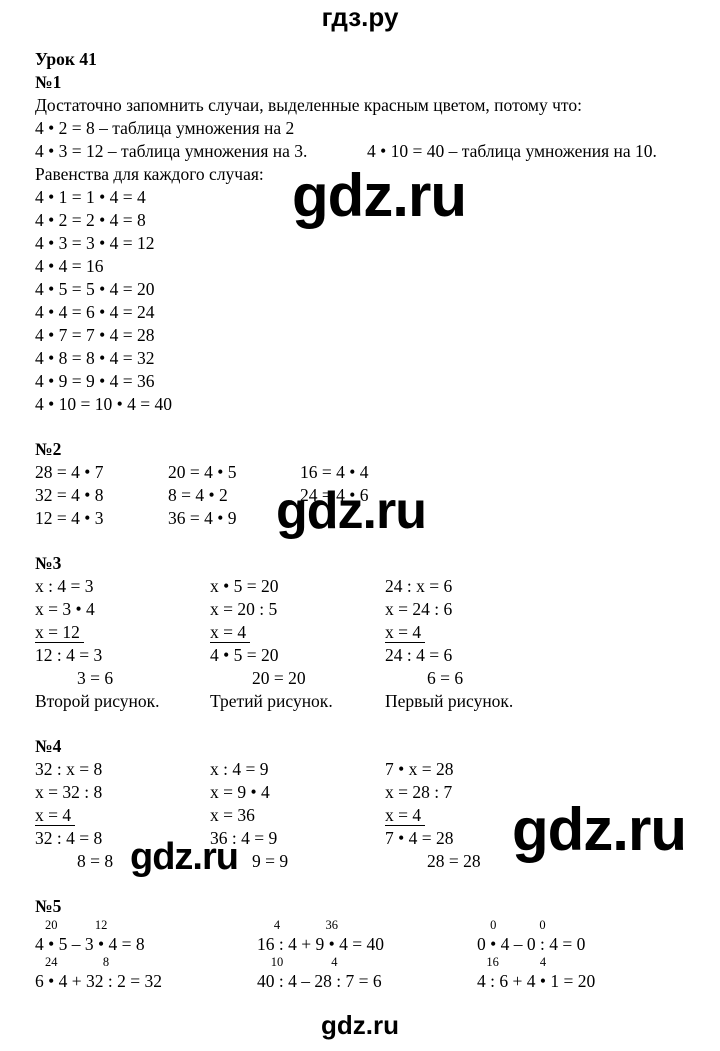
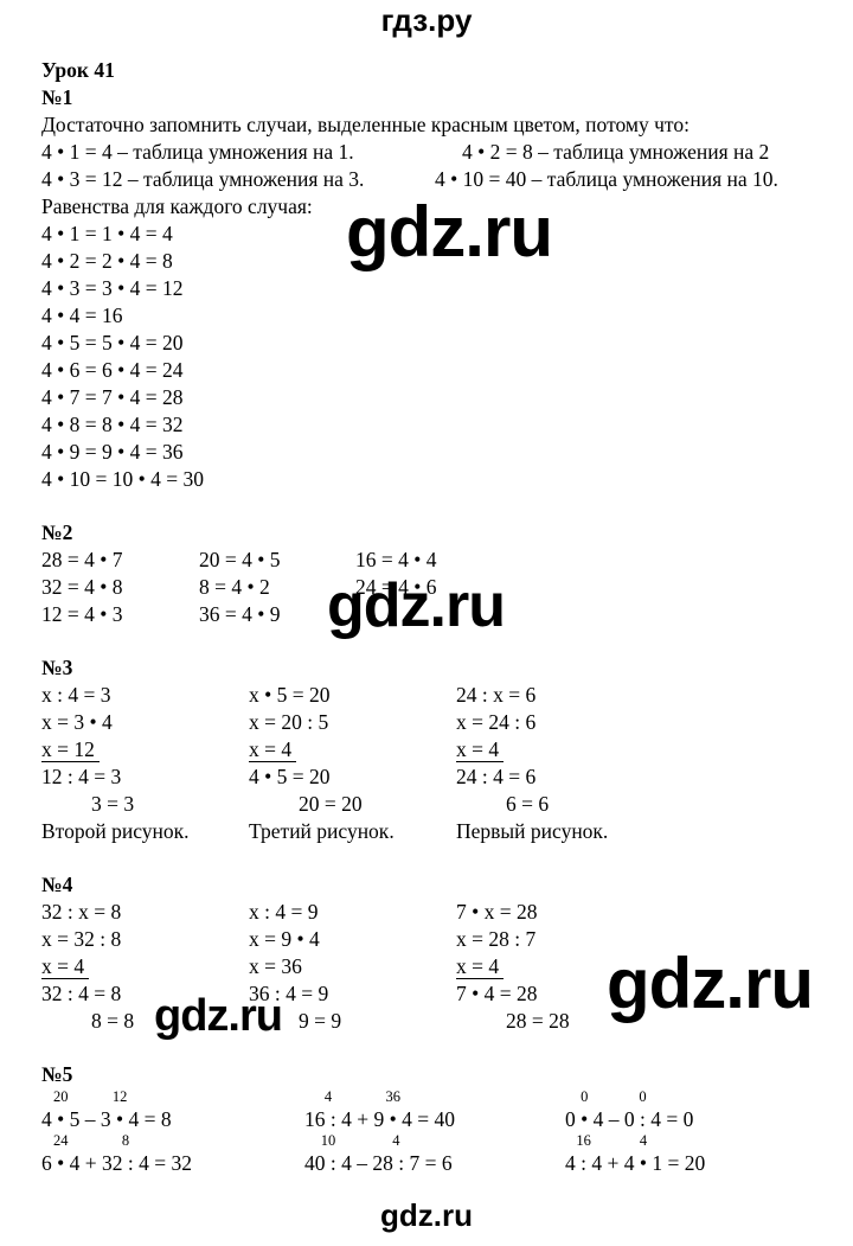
  гдз.ру
  Урок 41
  №1
  Достаточно запомнить случаи, выделенные красным цветом, потому что:
+ 4 • 1 = 4 – таблица умножения на 1.
  4 • 2 = 8 – таблица умножения на 2
  4 • 3 = 12 – таблица умножения на 3.
  4 • 10 = 40 – таблица умножения на 10.
  Равенства для каждого случая:
  4 • 1 = 1 • 4 = 4
  4 • 2 = 2 • 4 = 8
  4 • 3 = 3 • 4 = 12
  4 • 4 = 16
  4 • 5 = 5 • 4 = 20
- 4 • 4 = 6 • 4 = 24
+ 4 • 6 = 6 • 4 = 24
  4 • 7 = 7 • 4 = 28
  4 • 8 = 8 • 4 = 32
  4 • 9 = 9 • 4 = 36
- 4 • 10 = 10 • 4 = 40
+ 4 • 10 = 10 • 4 = 30
  №2
  28 = 4 • 7
  20 = 4 • 5
  16 = 4 • 4
  32 = 4 • 8
  8 = 4 • 2
  24 = 4 • 6
  12 = 4 • 3
  36 = 4 • 9
  №3
  x : 4 = 3
  x = 3 • 4
  x = 12
  12 : 4 = 3
- 3 = 6
+ 3 = 3
  Второй рисунок.
  x • 5 = 20
  x = 20 : 5
  x = 4
  4 • 5 = 20
  20 = 20
  Третий рисунок.
  24 : x = 6
  x = 24 : 6
  x = 4
  24 : 4 = 6
  6 = 6
  Первый рисунок.
  №4
  32 : x = 8
  x = 32 : 8
  x = 4
  32 : 4 = 8
  8 = 8
  x : 4 = 9
  x = 9 • 4
  x = 36
  36 : 4 = 9
  9 = 9
  7 • x = 28
  x = 28 : 7
  x = 4
  7 • 4 = 28
  28 = 28
  №5
  4 • 5
  20
  – 3 • 4
  12
  = 8
  6 • 4
  24
- + 32 : 2
+ + 32 : 4
  8
  = 32
  16 : 4
  4
  + 9 • 4
  36
  = 40
  40 : 4
  10
  – 28 : 7
  4
  = 6
  0 • 4
  0
  – 0 : 4
  0
  = 0
- 4 : 6
+ 4 : 4
  16
  + 4 • 1
  4
  = 20
  gdz.ru
  gdz.ru
  gdz.ru
  gdz.ru
  gdz.ru
